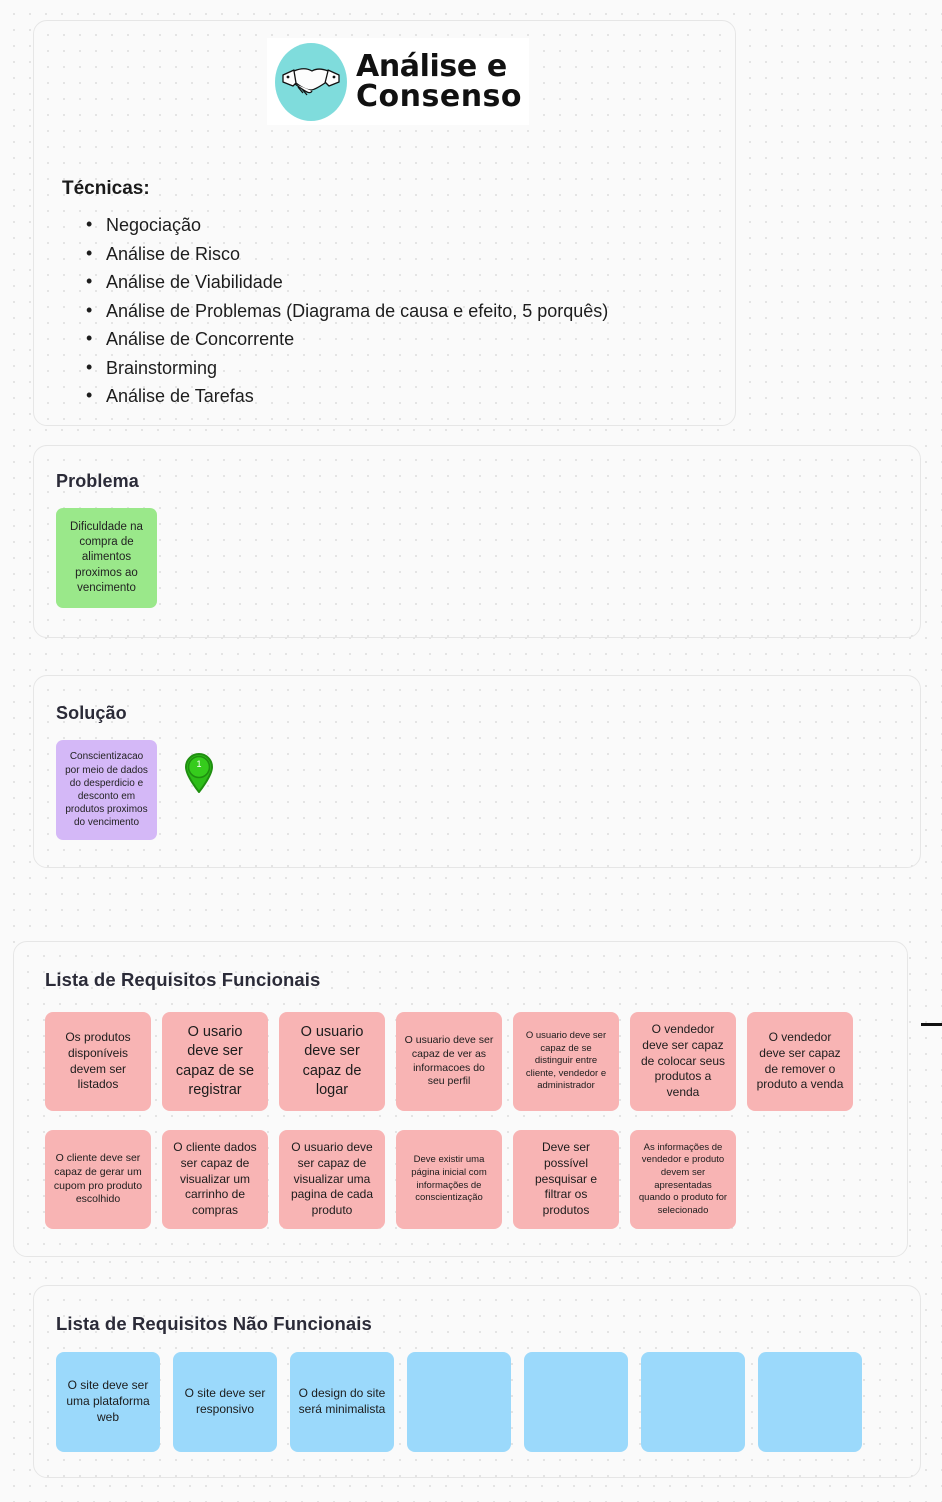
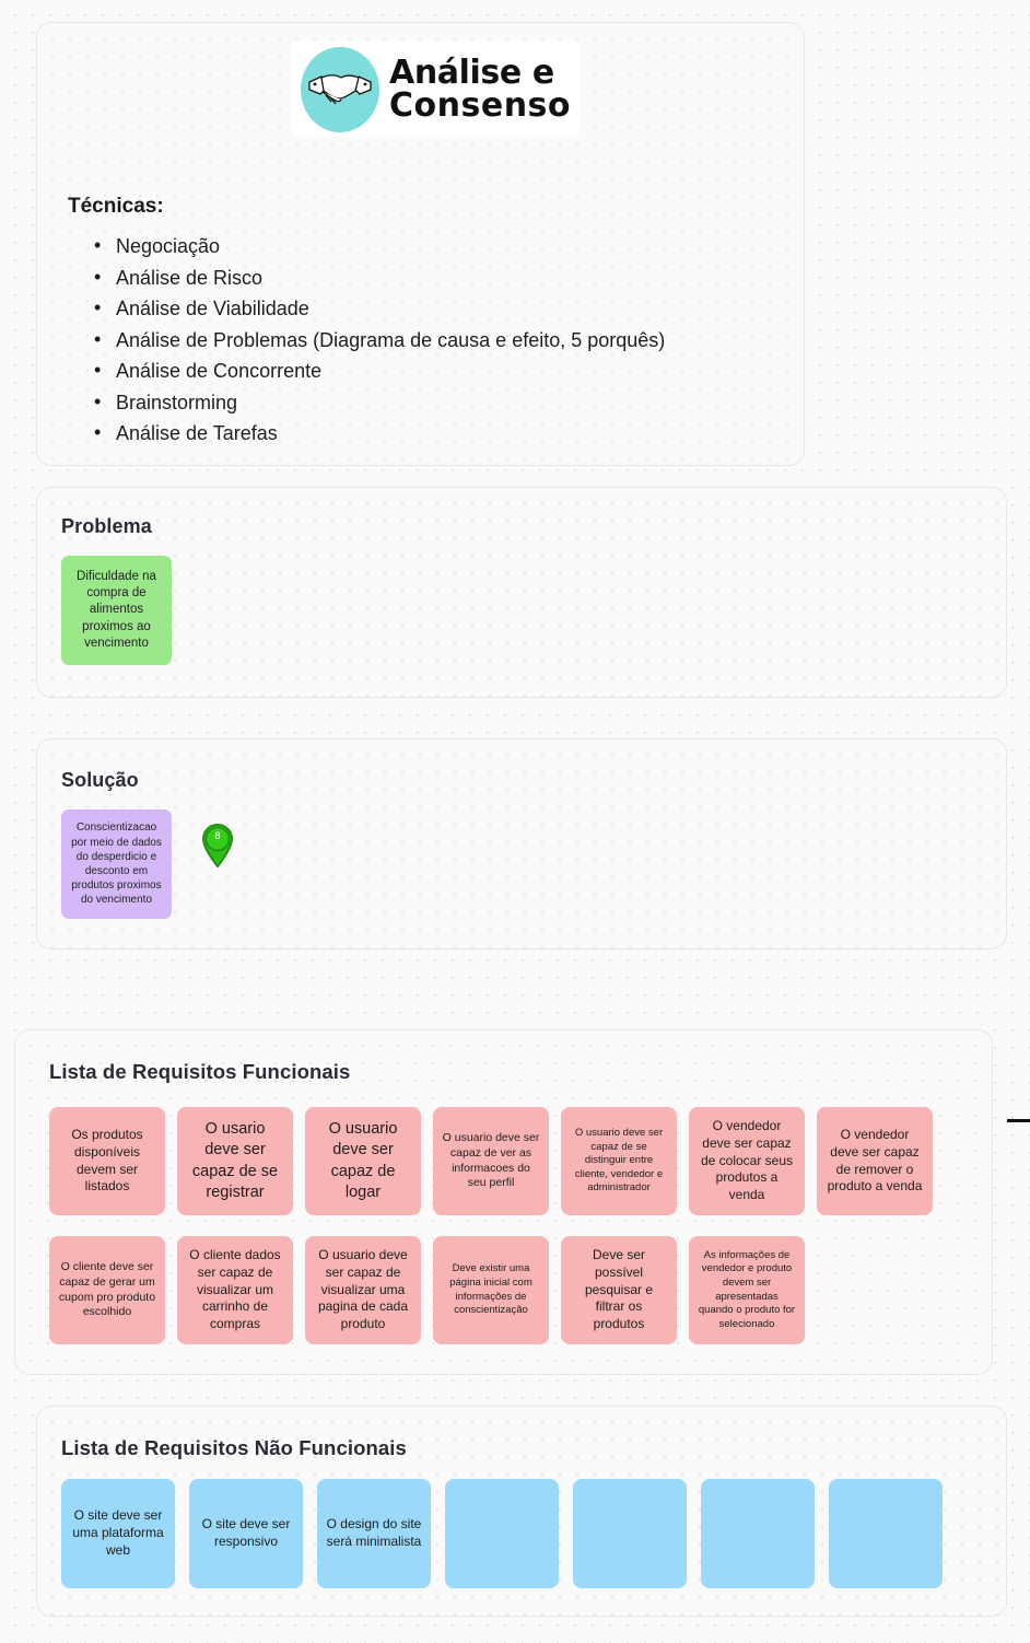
  Análise e
  Consenso
  Técnicas:
  Negociação
  Análise de Risco
  Análise de Viabilidade
  Análise de Problemas (Diagrama de causa e efeito, 5 porquês)
  Análise de Concorrente
  Brainstorming
  Análise de Tarefas
  Problema
  Dificuldade na compra de alimentos proximos ao vencimento
  Solução
  Conscientizacao por meio de dados do desperdicio e desconto em produtos proximos do vencimento
- 1
+ 8
  Lista de Requisitos Funcionais
  Os produtos disponíveis devem ser listados
  O usario deve ser capaz de se registrar
  O usuario deve ser capaz de logar
  O usuario deve ser capaz de ver as informacoes do seu perfil
  O usuario deve ser capaz de se distinguir entre cliente, vendedor e administrador
  O vendedor deve ser capaz de colocar seus produtos a venda
  O vendedor deve ser capaz de remover o produto a venda
  O cliente deve ser capaz de gerar um cupom pro produto escolhido
  O cliente dados ser capaz de visualizar um carrinho de compras
  O usuario deve ser capaz de visualizar uma pagina de cada produto
  Deve existir uma página inicial com informações de conscientização
  Deve ser possível pesquisar e filtrar os produtos
  As informações de vendedor e produto devem ser apresentadas quando o produto for selecionado
  Lista de Requisitos Não Funcionais
  O site deve ser uma plataforma web
  O site deve ser responsivo
  O design do site será minimalista
